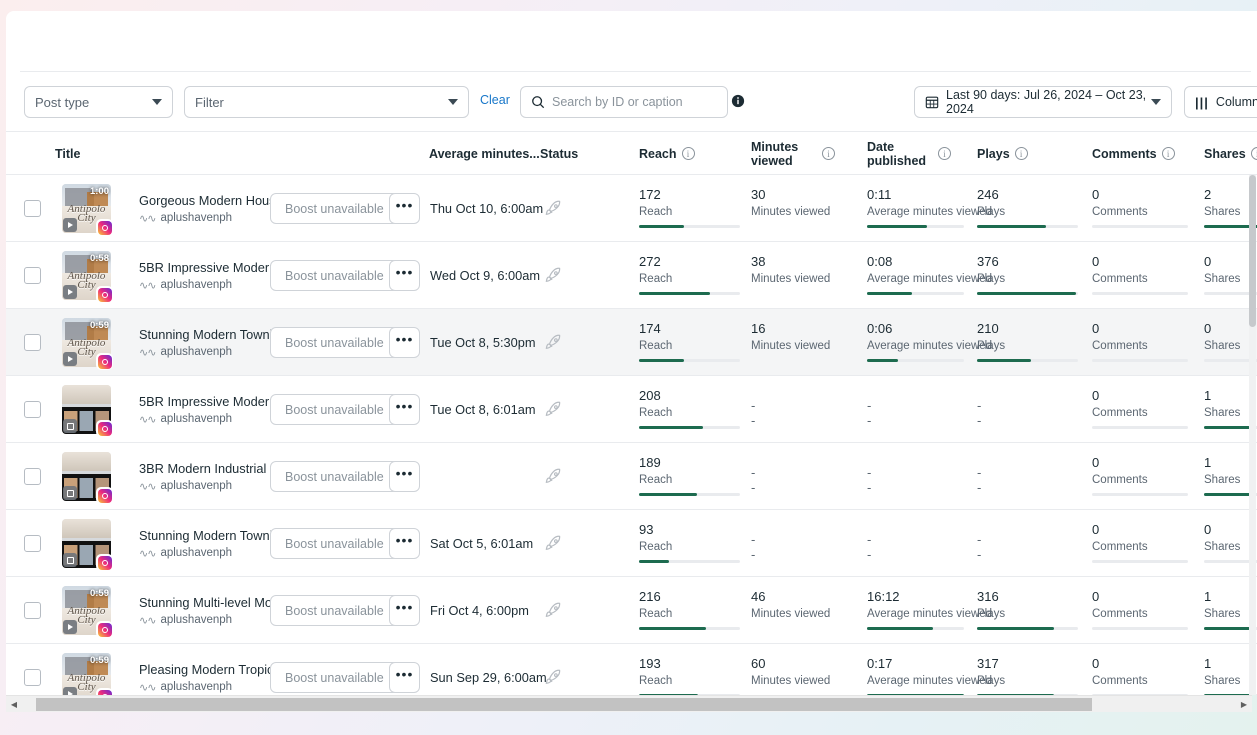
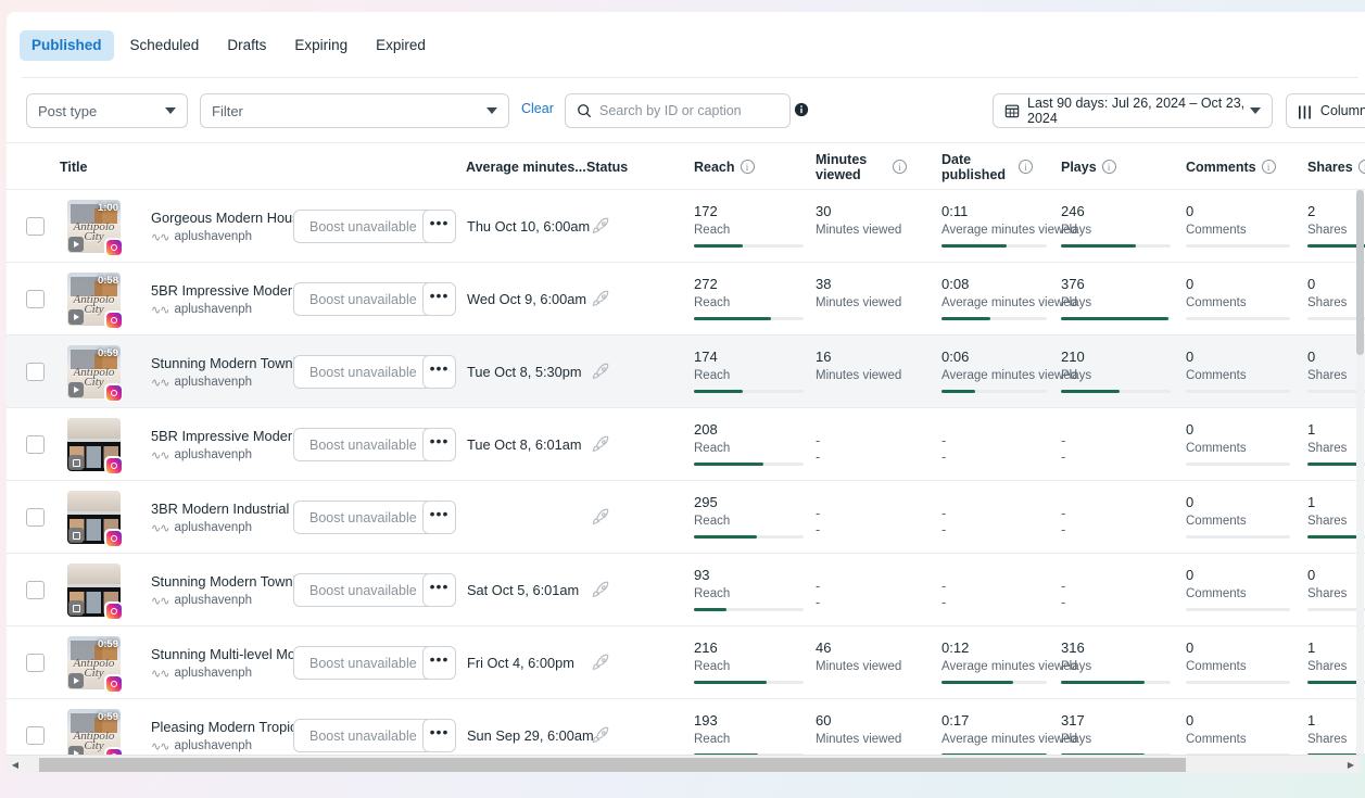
+ Published
+ Scheduled
+ Drafts
+ Expiring
+ Expired
  Post type
  Filter
  Clear
  Search by ID or caption
  Last 90 days: Jul 26, 2024 – Oct 23, 2024
  |||
  Column
  Title
  Average minutes...
  Status
  Reach
  i
  Minutes viewed
  i
  Date published
  i
  Plays
  i
  Comments
  i
  Shares
  Antipolo
  City
  1:00
  Gorgeous Modern Hou
  ∿∿
  aplushavenph
  Boost unavailable
  •••
  Thu Oct 10, 6:00am
  172
  Reach
  30
  Minutes viewed
  0:11
  Average minutes viewed
  246
  Plays
  0
  Comments
  2
  Shares
  Antipolo
  City
  0:58
  5BR Impressive Moder
  ∿∿
  aplushavenph
  Boost unavailable
  •••
  Wed Oct 9, 6:00am
  272
  Reach
  38
  Minutes viewed
  0:08
  Average minutes viewed
  376
  Plays
  0
  Comments
  0
  Shares
  Antipolo
  City
  0:59
  Stunning Modern Town
  ∿∿
  aplushavenph
  Boost unavailable
  •••
  Tue Oct 8, 5:30pm
  174
  Reach
  16
  Minutes viewed
  0:06
  Average minutes viewed
  210
  Plays
  0
  Comments
  0
  Shares
  5BR Impressive Moder
  ∿∿
  aplushavenph
  Boost unavailable
  •••
  Tue Oct 8, 6:01am
  208
  Reach
  --
  --
  --
  0
  Comments
  1
  Shares
  3BR Modern Industrial
  ∿∿
  aplushavenph
  Boost unavailable
  •••
- 189
+ 295
  Reach
  --
  --
  --
  0
  Comments
  1
  Shares
  Stunning Modern Town
  ∿∿
  aplushavenph
  Boost unavailable
  •••
  Sat Oct 5, 6:01am
  93
  Reach
  --
  --
  --
  0
  Comments
  0
  Shares
  Antipolo
  City
  0:59
  Stunning Multi-level Mo
  ∿∿
  aplushavenph
  Boost unavailable
  •••
  Fri Oct 4, 6:00pm
  216
  Reach
  46
  Minutes viewed
- 16:12
+ 0:12
  Average minutes viewed
  316
  Plays
  0
  Comments
  1
  Shares
  Antipolo
  City
  0:59
  Pleasing Modern Tropi
  ∿∿
  aplushavenph
  Boost unavailable
  •••
  Sun Sep 29, 6:00am
  193
  Reach
  60
  Minutes viewed
  0:17
  Average minutes viewed
  317
  Plays
  0
  Comments
  1
  Shares
  ◀
  ▶
